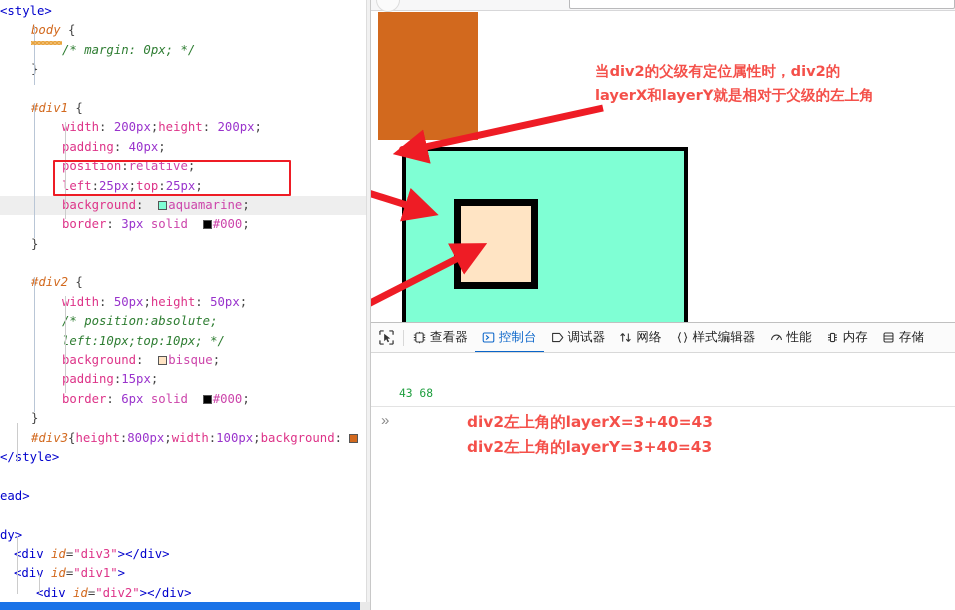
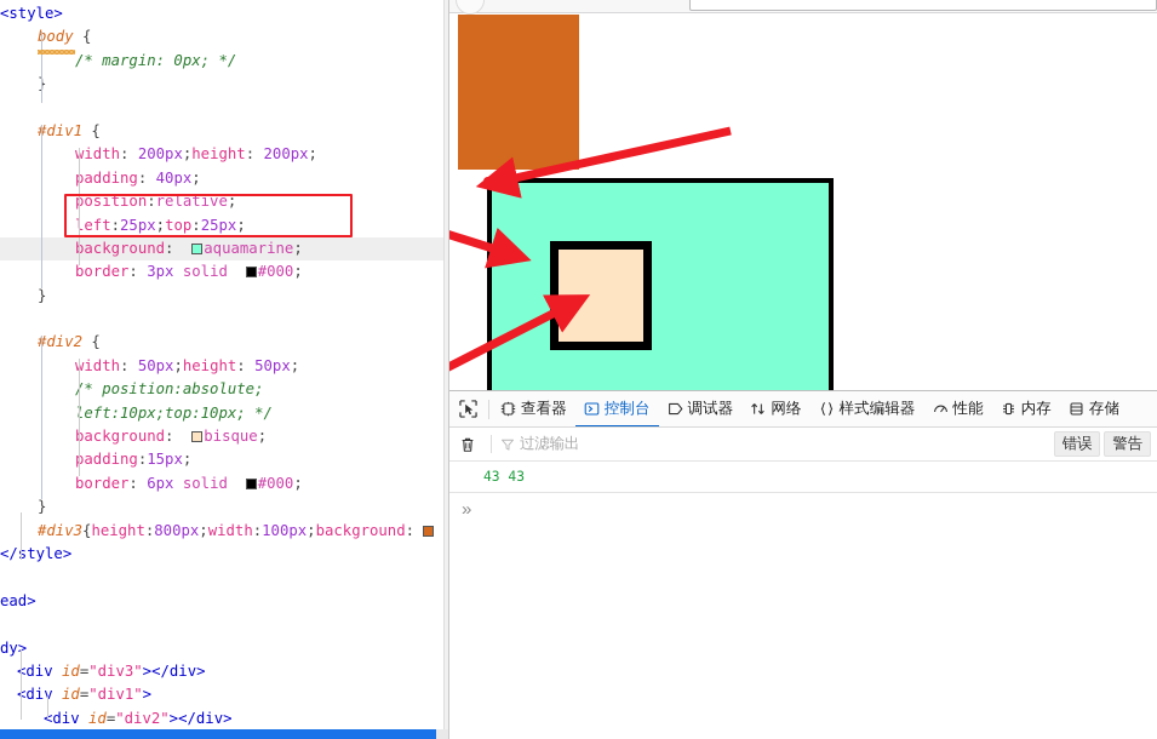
  <style>
  ody {
  /* margin: 0px; */
  div1 {
  idth: 200px;height: 200px;
  adding: 40px;
  osition:relative;
  eft:25px;top:25px;
  ackground: aquamarine;
  border: 3px solid #000;
  }
  div2 {
  idth: 50px;height: 50px;
  * position:absolute;
  eft:10px;top:10px; */
  ackground: bisque;
  adding:15px;
  border: 6px solid #000;
  }
  #div3{height:800px;width:100px;background:
  </style>
  ead>
  dy>
  div id="div3"></div>
  div id="div1">
  div id="div2"></div>
- 当div2的父级有定位属性时，div2的 layerX和layerY就是相对于父级的左上角
  查看器
  控制台
  调试器
  网络
  样式编辑器
  性能
  内存
  存储
+ 过滤输出
+ 错误
+ 警告
- 43 68
+ 43 43
  »
- div2左上角的layerX=3+40=43 div2左上角的layerY=3+40=43
